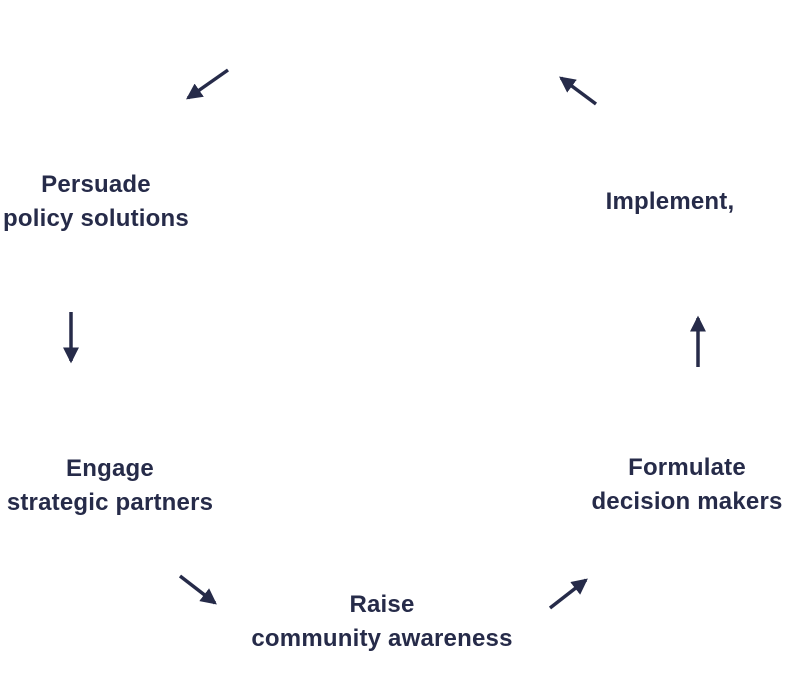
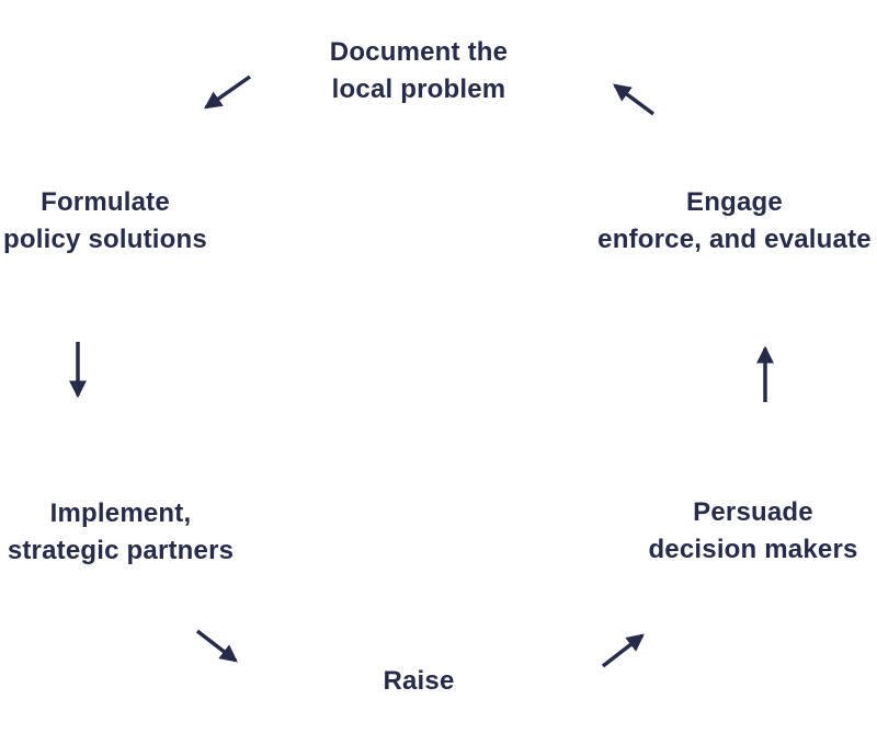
+ Document the
+ local problem
- Persuade
+ Formulate
  policy solutions
- Engage
+ Implement,
  strategic partners
  Raise
- community awareness
- Formulate
+ Persuade
  decision makers
- Implement,
+ Engage
+ enforce, and evaluate
